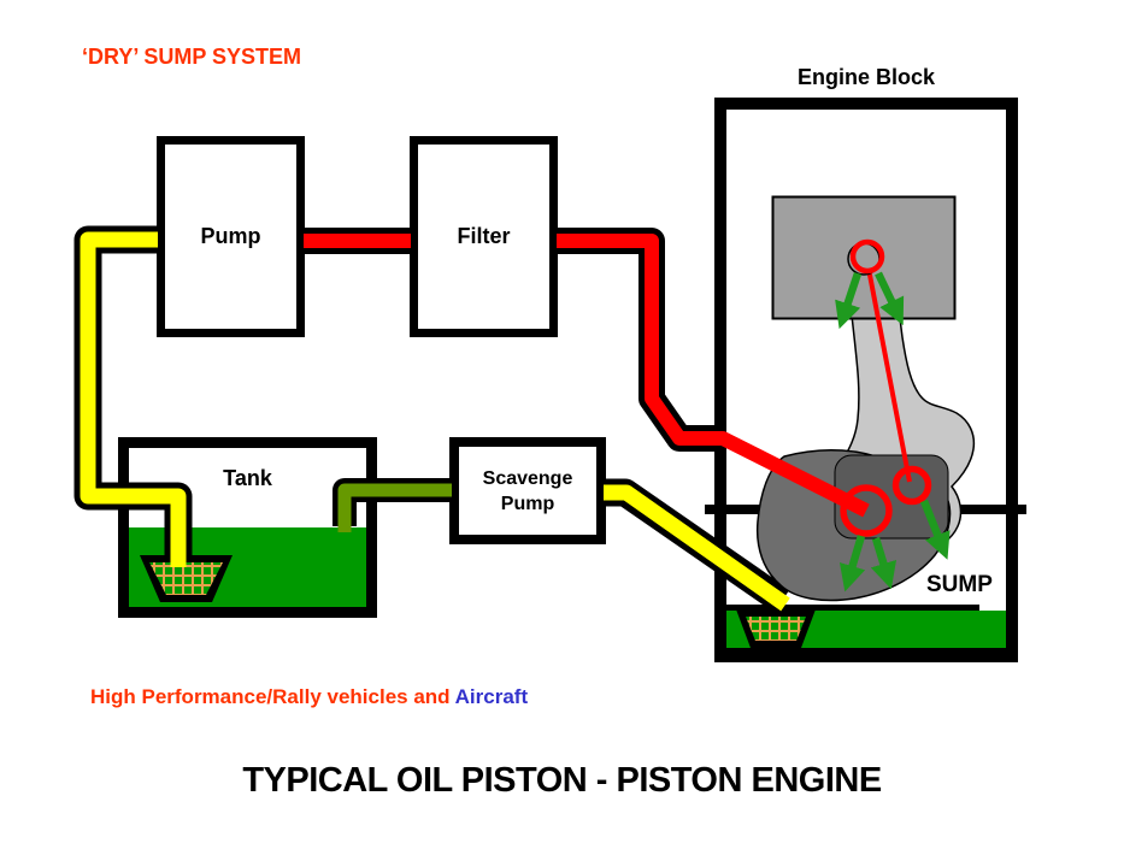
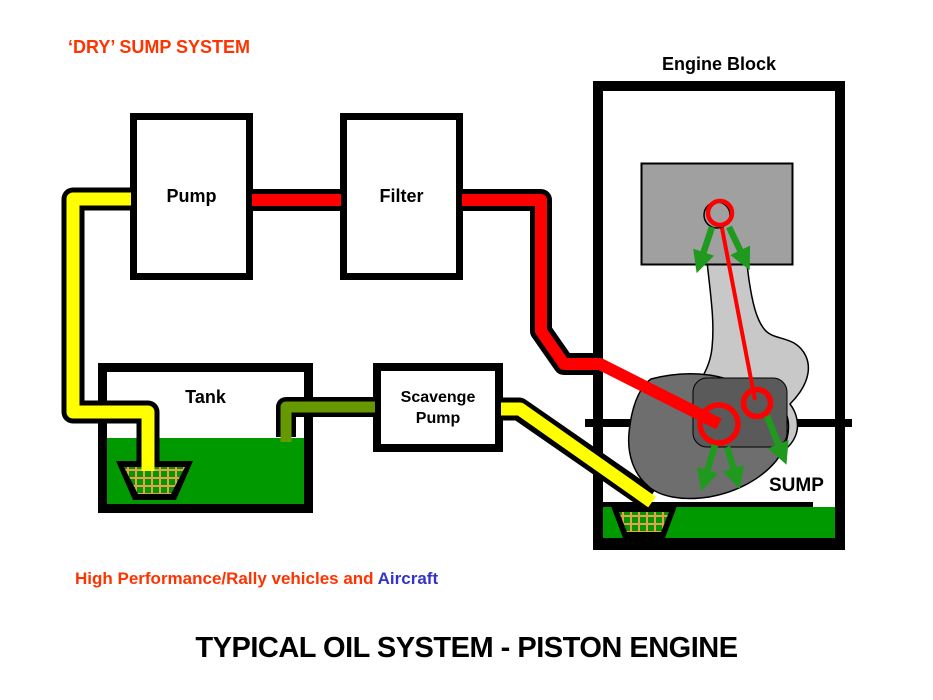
  ‘DRY’ SUMP SYSTEM
  Engine Block
  Pump
  Filter
  Tank
  Scavenge
  Pump
  SUMP
  High Performance/Rally vehicles and Aircraft
- TYPICAL OIL PISTON - PISTON ENGINE
+ TYPICAL OIL SYSTEM - PISTON ENGINE
